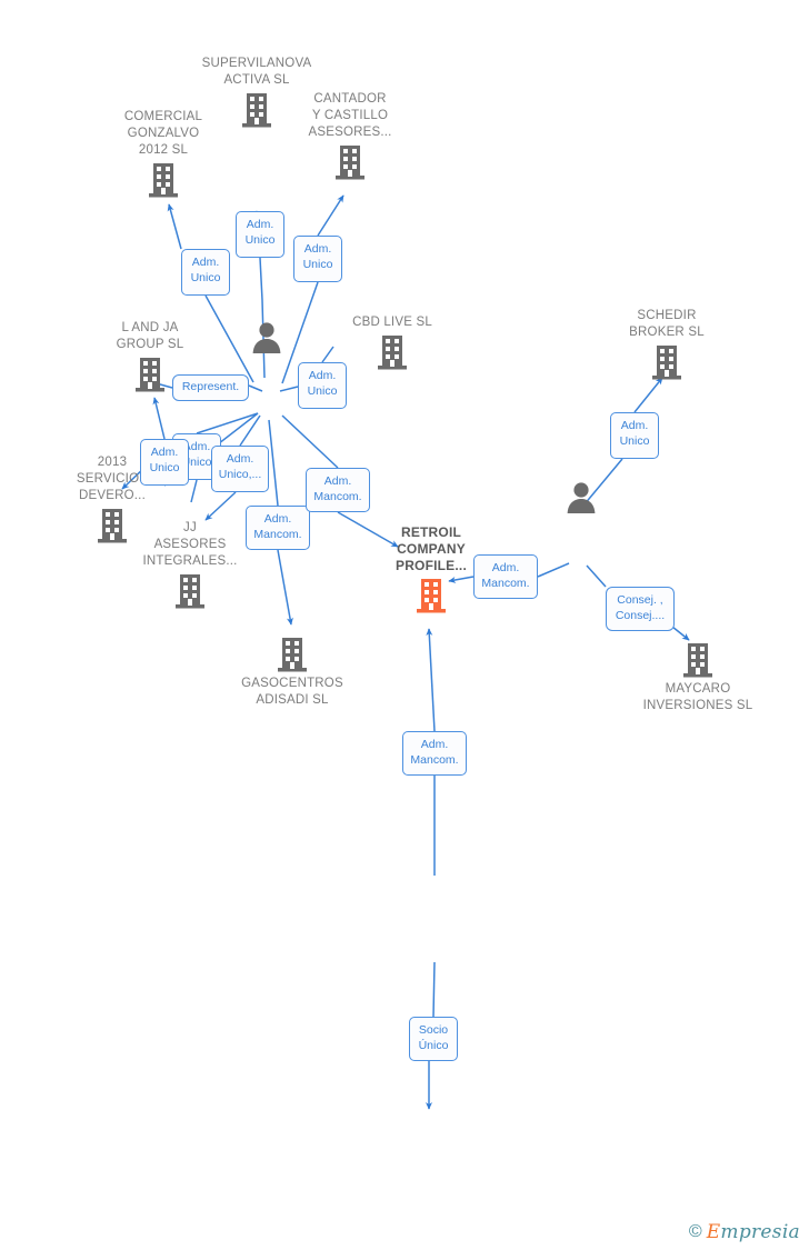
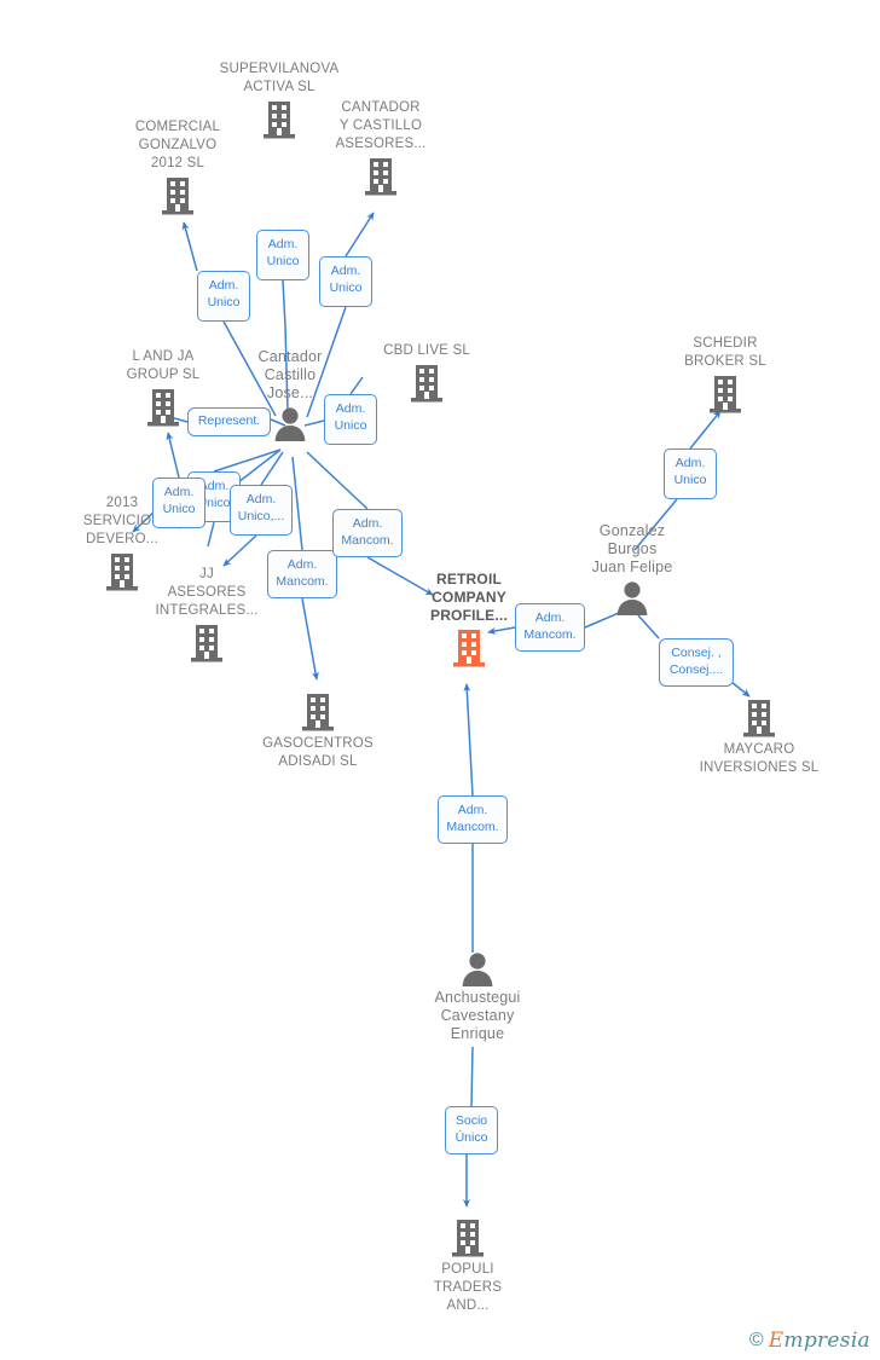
  SUPERVILANOVA
  ACTIVA SL
  COMERCIAL
  GONZALVO
  2012 SL
  CANTADOR
  Y CASTILLO
  ASESORES...
  L AND JA
  GROUP SL
  CBD LIVE SL
  SCHEDIR
  BROKER SL
  2013
  SERVICIO
  DEVERO...
  JJ
  ASESORES
  INTEGRALES...
  GASOCENTROS
  ADISADI SL
  RETROIL
  COMPANY
  PROFILE...
  MAYCARO
  INVERSIONES SL
+ POPULI
+ TRADERS
+ AND...
+ Cantador
+ Castillo
+ Jose...
+ Gonzalez
+ Burgos
+ Juan Felipe
+ Anchustegui
+ Cavestany
+ Enrique
  Adm.
  Unico
  Adm.
  Unico
  Adm.
  Unico
  Adm.
  Unico
  Represent.
  dm.
  nico
  Adm.
  Unico
  Adm.
  Unico,...
  Adm.
  Mancom.
  Adm.
  Mancom.
  Adm.
  Unico
  Adm.
  Mancom.
  Consej. ,
  Consej....
  Adm.
  Mancom.
  Socio
  Único
  ©
  Empresia
